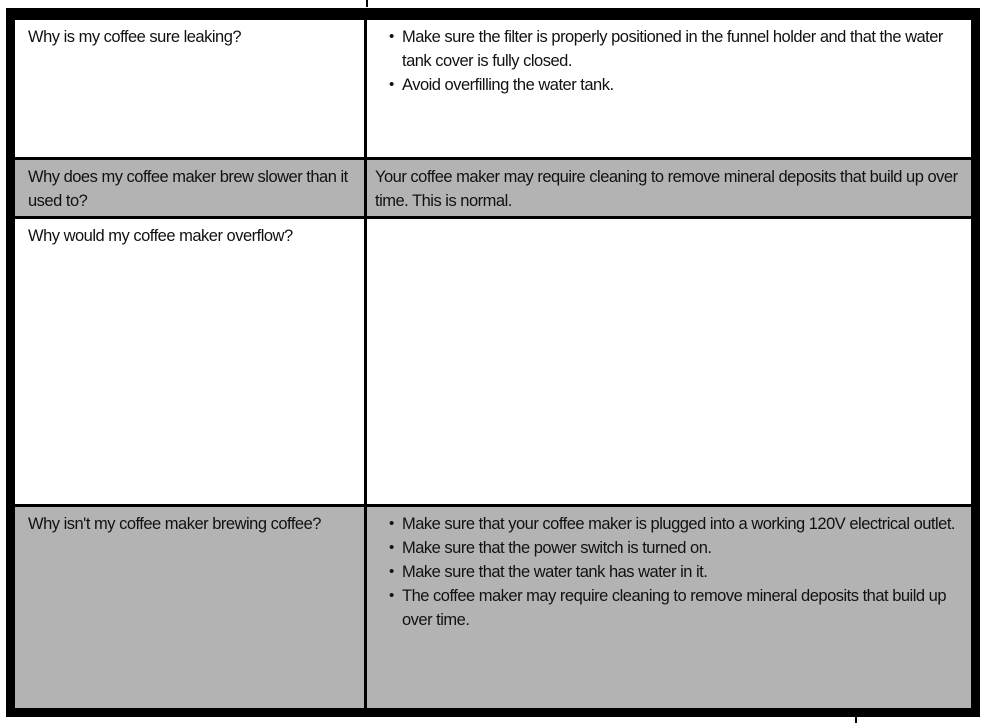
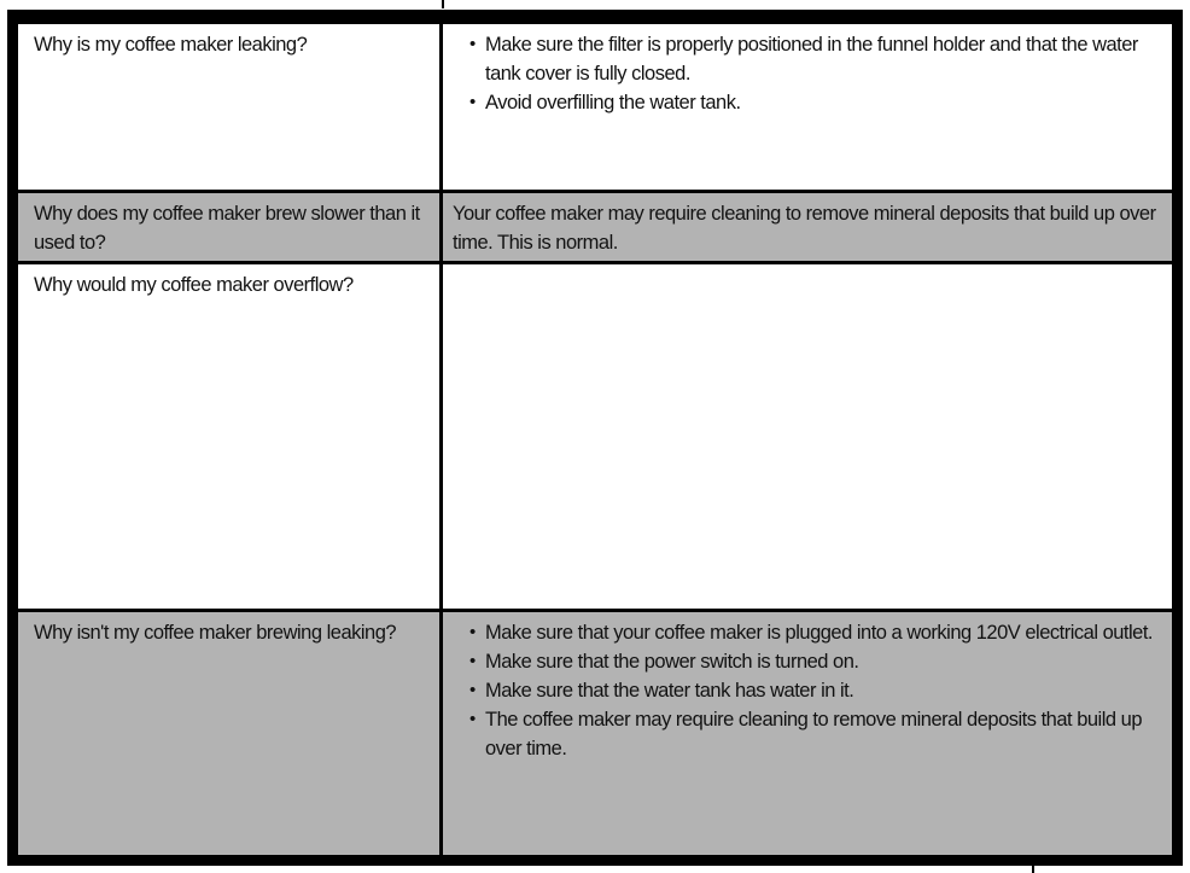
- Why is my coffee sure leaking?
+ Why is my coffee maker leaking?
  Make sure the filter is properly positioned in the funnel holder and that the water tank cover is fully closed.
  Avoid overfilling the water tank.
  Why does my coffee maker brew slower than it used to?
  Your coffee maker may require cleaning to remove mineral deposits that build up over time. This is normal.
  Why would my coffee maker overflow?
- Why isn't my coffee maker brewing coffee?
+ Why isn't my coffee maker brewing leaking?
  Make sure that your coffee maker is plugged into a working 120V electrical outlet.
  Make sure that the power switch is turned on.
  Make sure that the water tank has water in it.
  The coffee maker may require cleaning to remove mineral deposits that build up over time.
